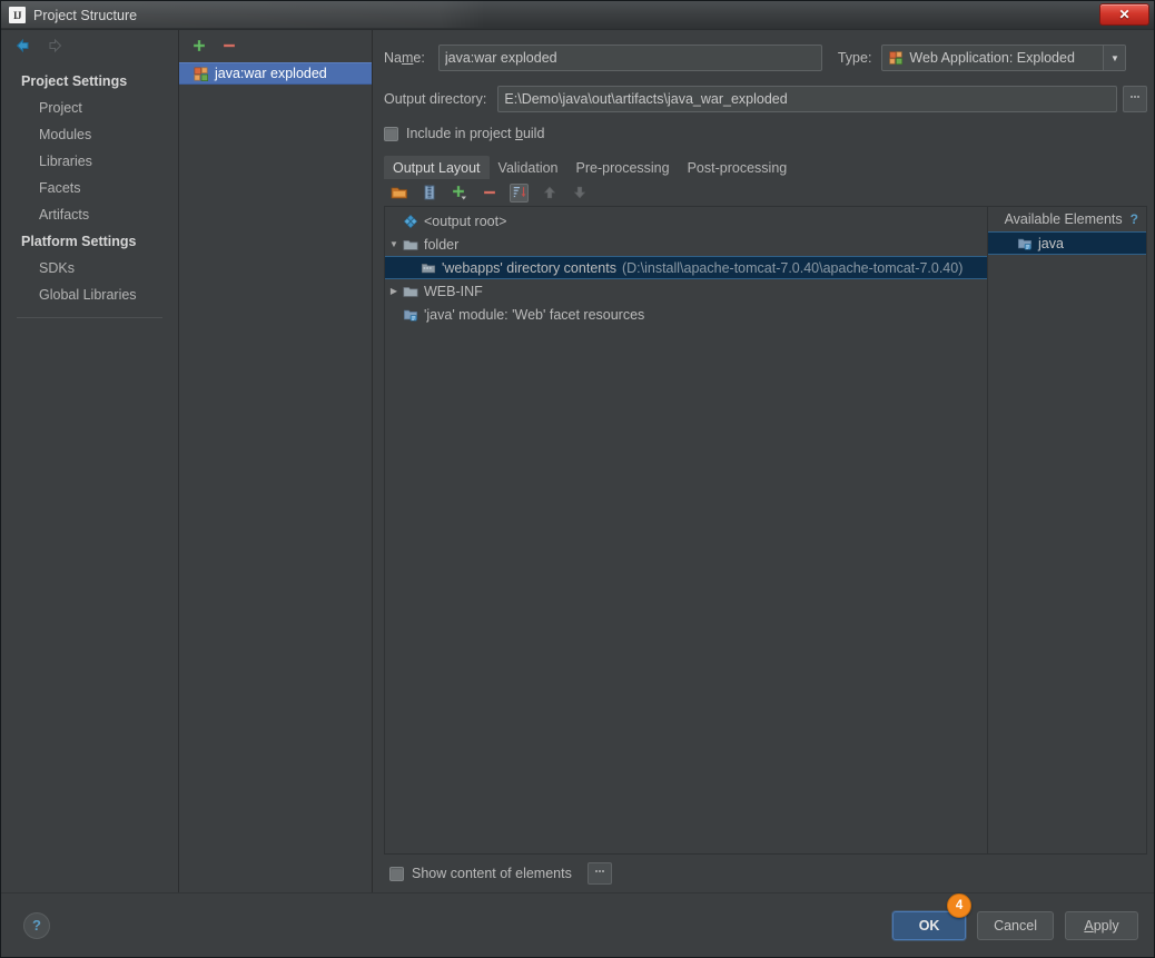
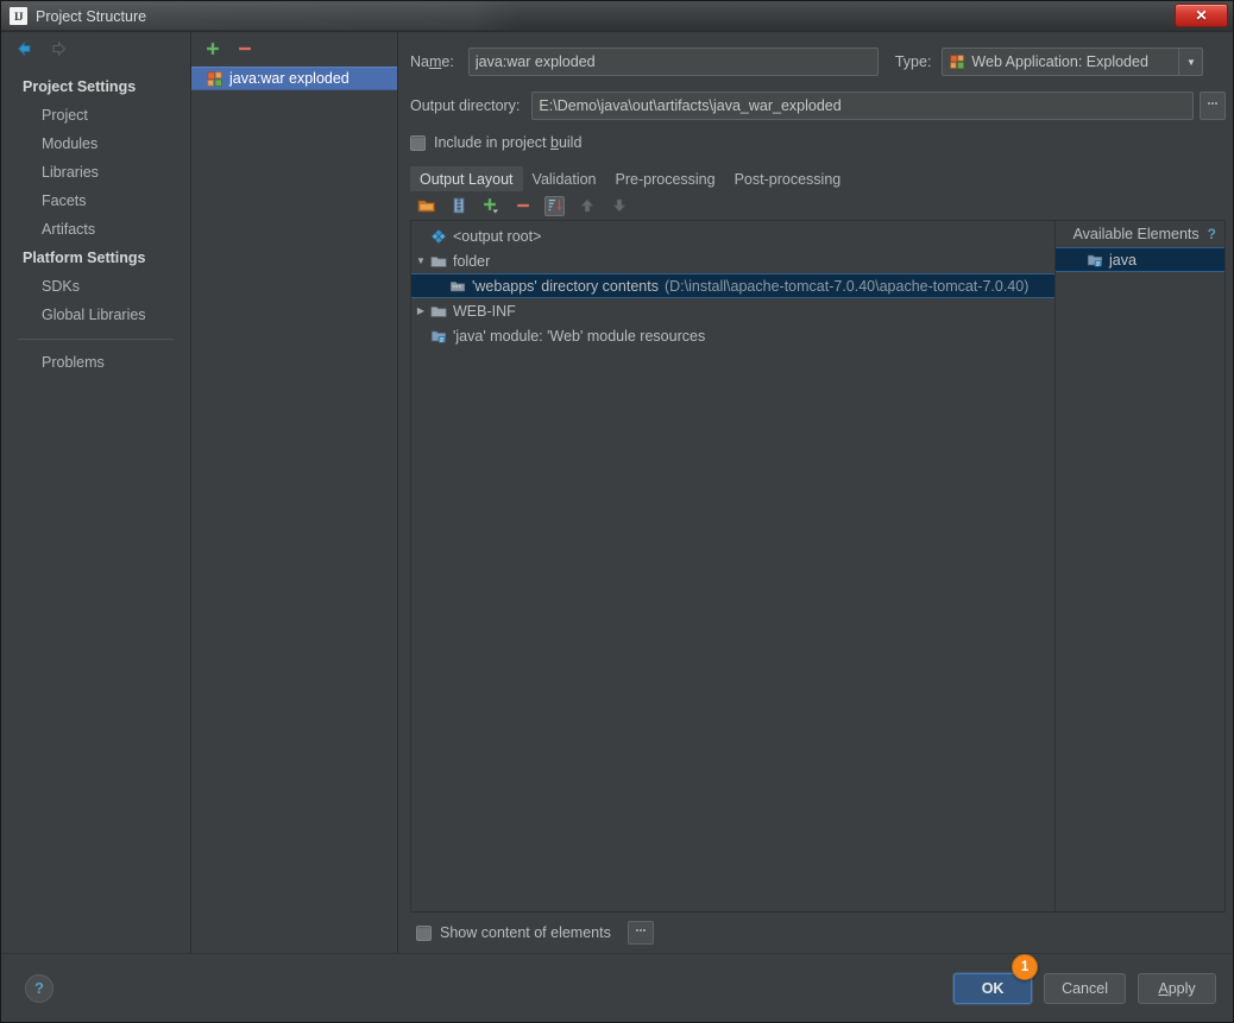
  ✕
  Project Settings
  Project
  Modules
  Libraries
  Facets
  Artifacts
  Platform Settings
  SDKs
  Global Libraries
+ Problems
  java:war exploded
  Name:
  java:war exploded
  Type:
  Web Application: Exploded
  ▼
  Output directory:
  E:\Demo\java\out\artifacts\java_war_exploded
  Include in project build
  Output Layout
  Validation
  Pre-processing
  Post-processing
  <output root>
  ▼
  folder
  'webapps' directory contents
  (D:\install\apache-tomcat-7.0.40\apache-tomcat-7.0.40)
  ▶
  WEB-INF
- 'java' module: 'Web' facet resources
+ 'java' module: 'Web' module resources
  Available Elements
  ?
  java
  Show content of elements
  ?
- 4
+ 1
  OK
  Cancel
  A
  pply
